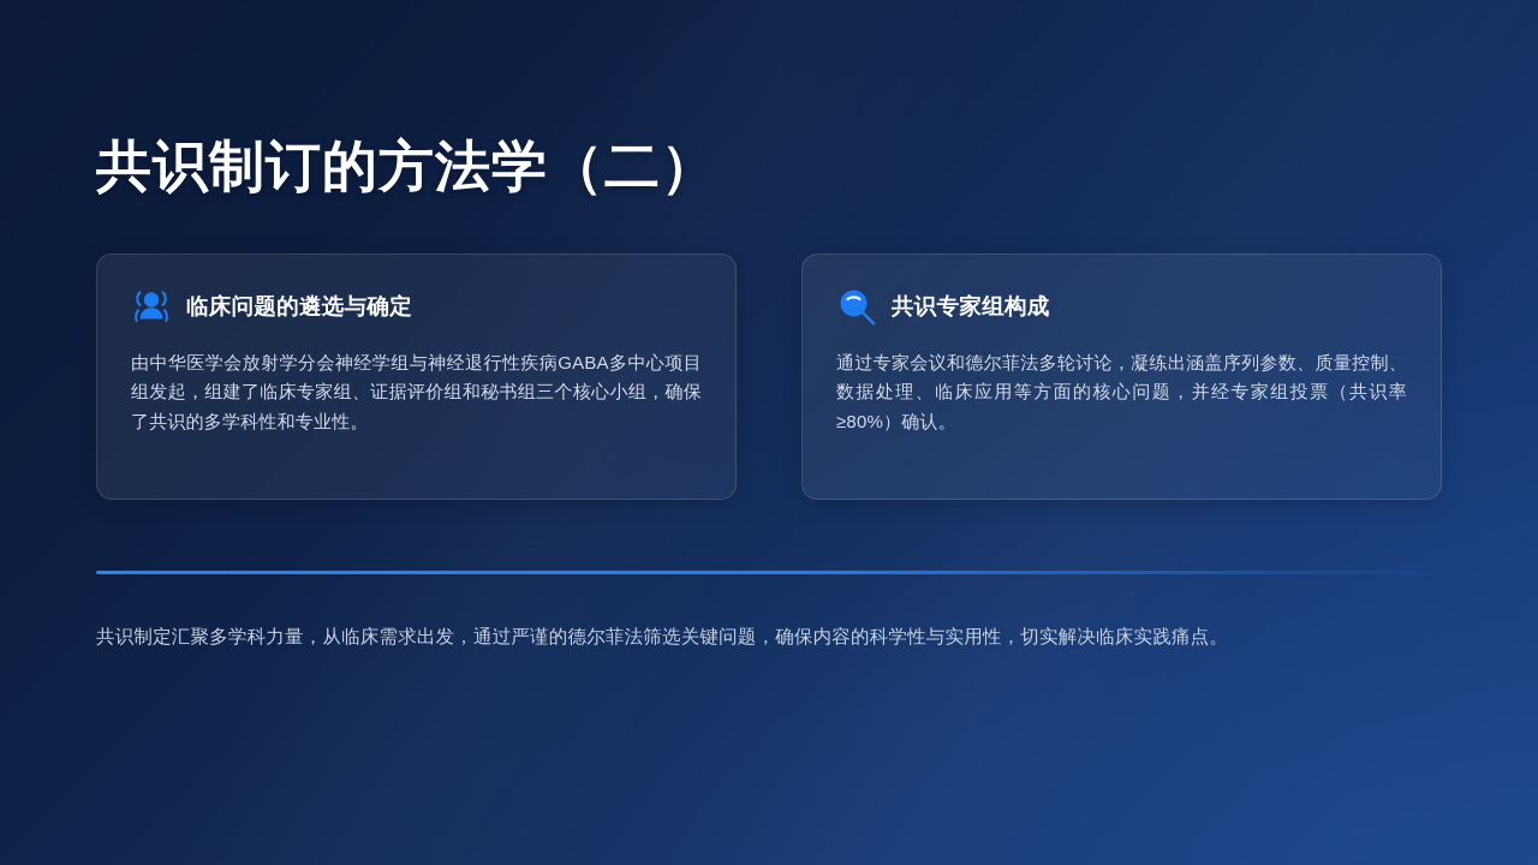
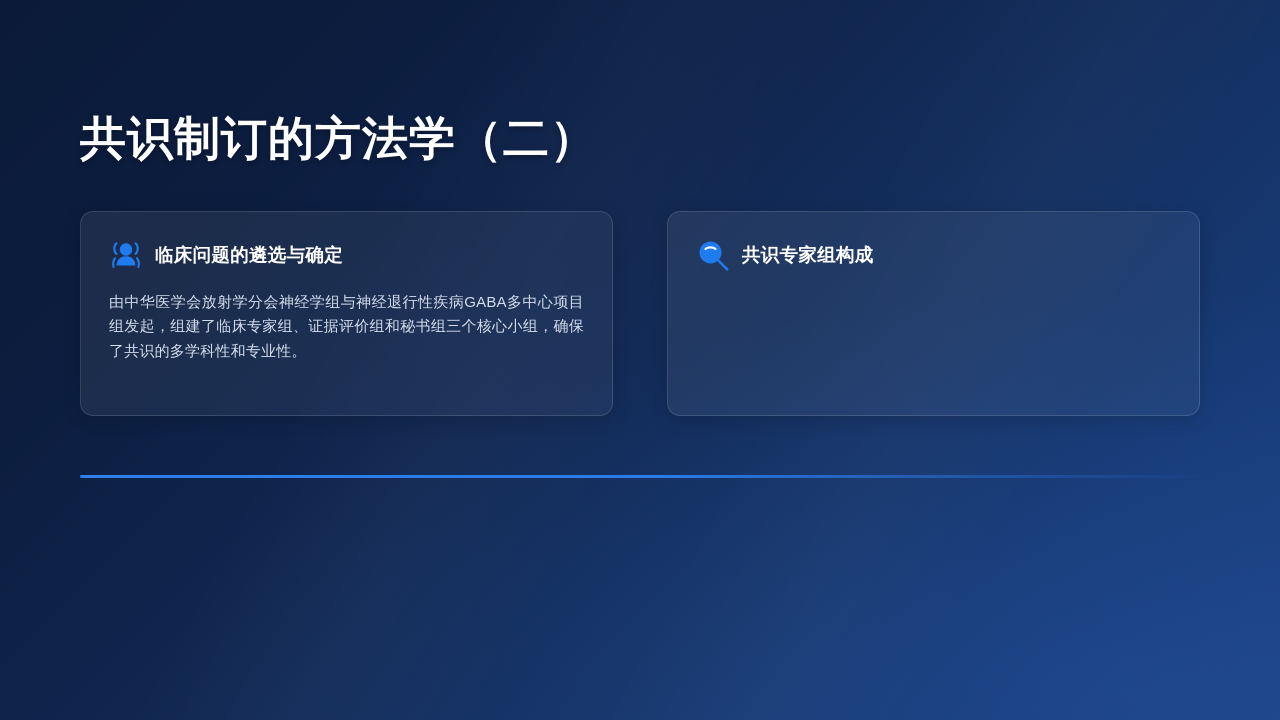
  共识制订的方法学（二）
  临床问题的遴选与确定
  由中华医学会放射学分会神经学组与神经退行性疾病GABA多中心项目组发起，组建了临床专家组、证据评价组和秘书组三个核心小组，确保了共识的多学科性和专业性。
  共识专家组构成
- 通过专家会议和德尔菲法多轮讨论，凝练出涵盖序列参数、质量控制、数据处理、临床应用等方面的核心问题，并经专家组投票（共识率≥80%）确认。
- 共识制定汇聚多学科力量，从临床需求出发，通过严谨的德尔菲法筛选关键问题，确保内容的科学性与实用性，切实解决临床实践痛点。
